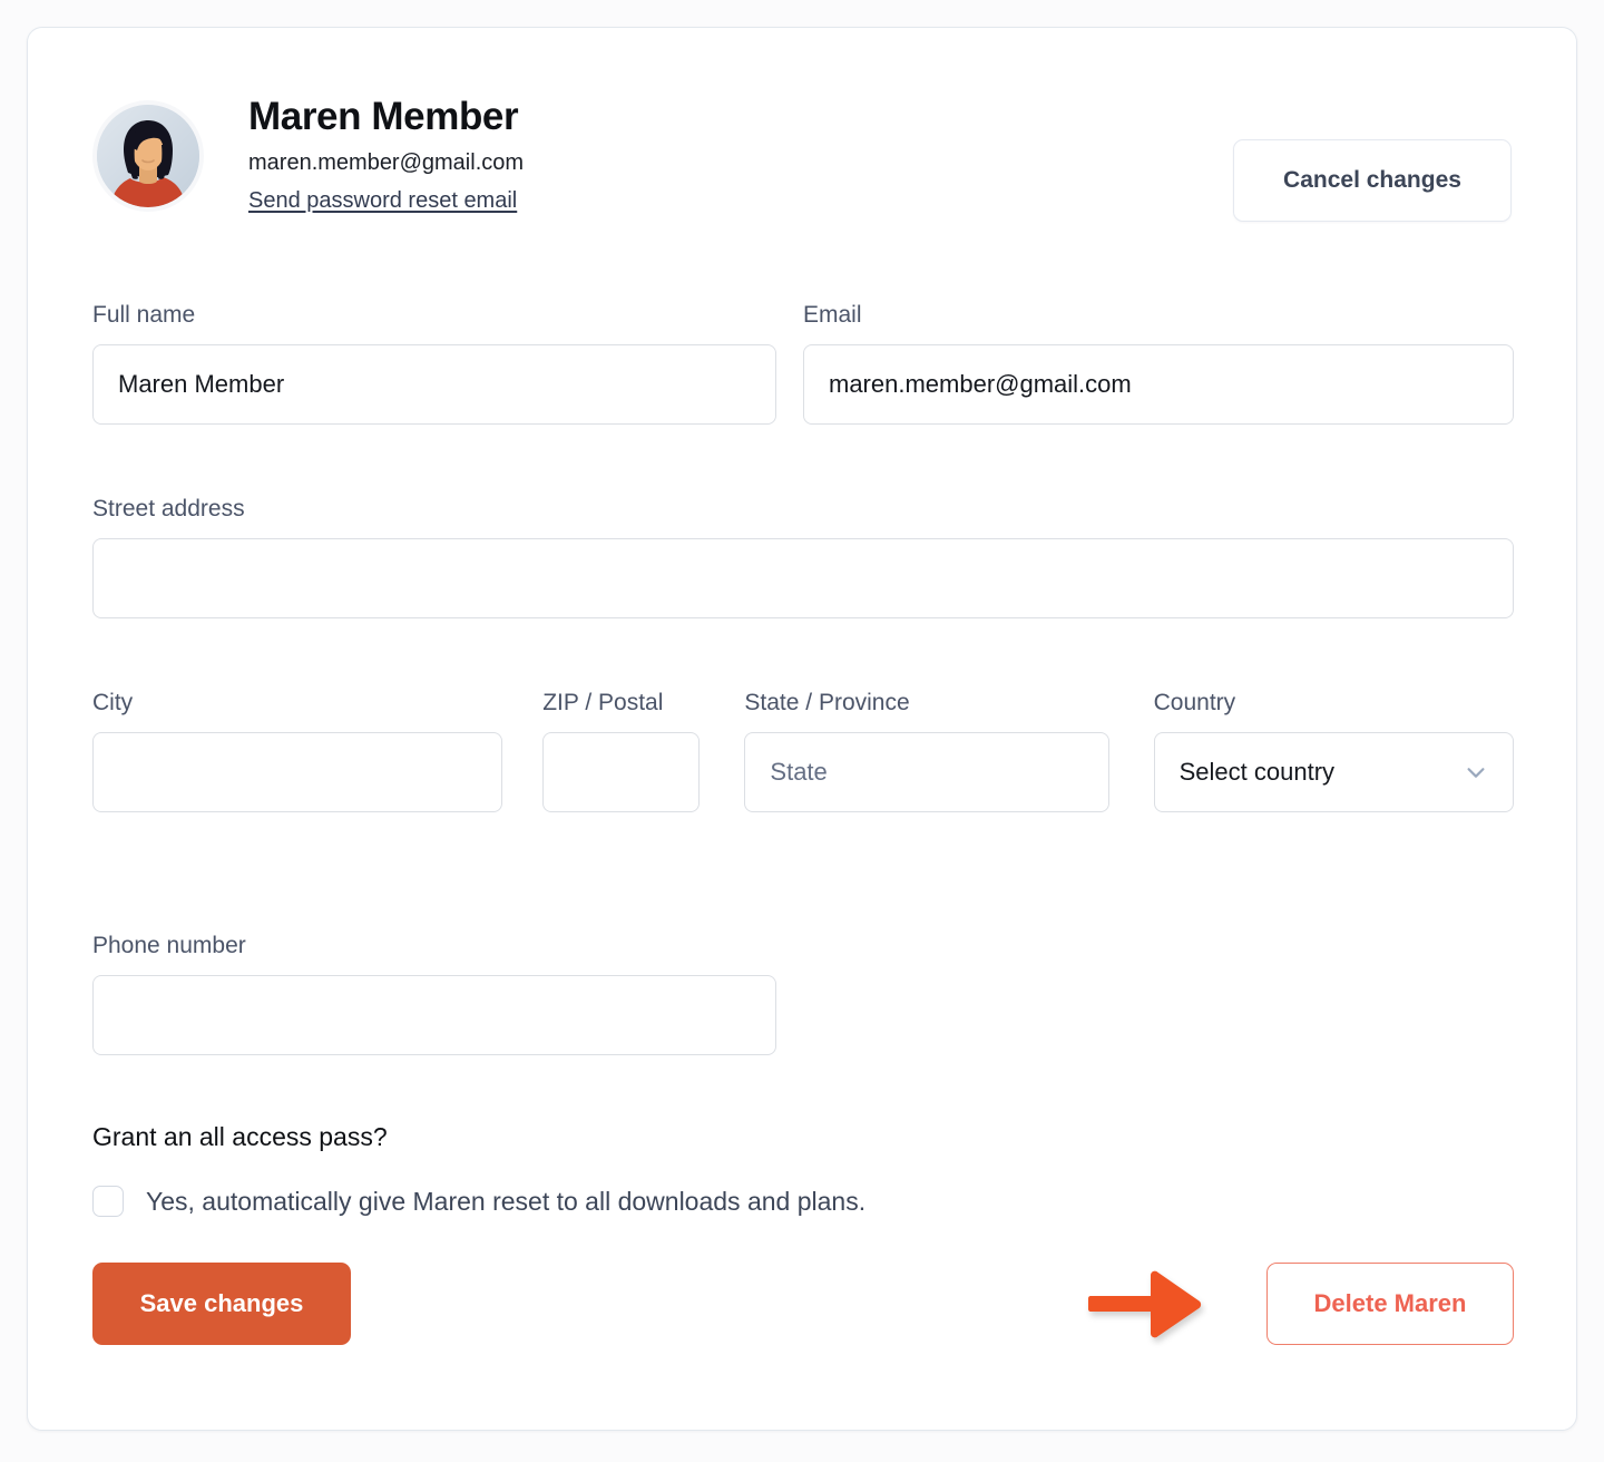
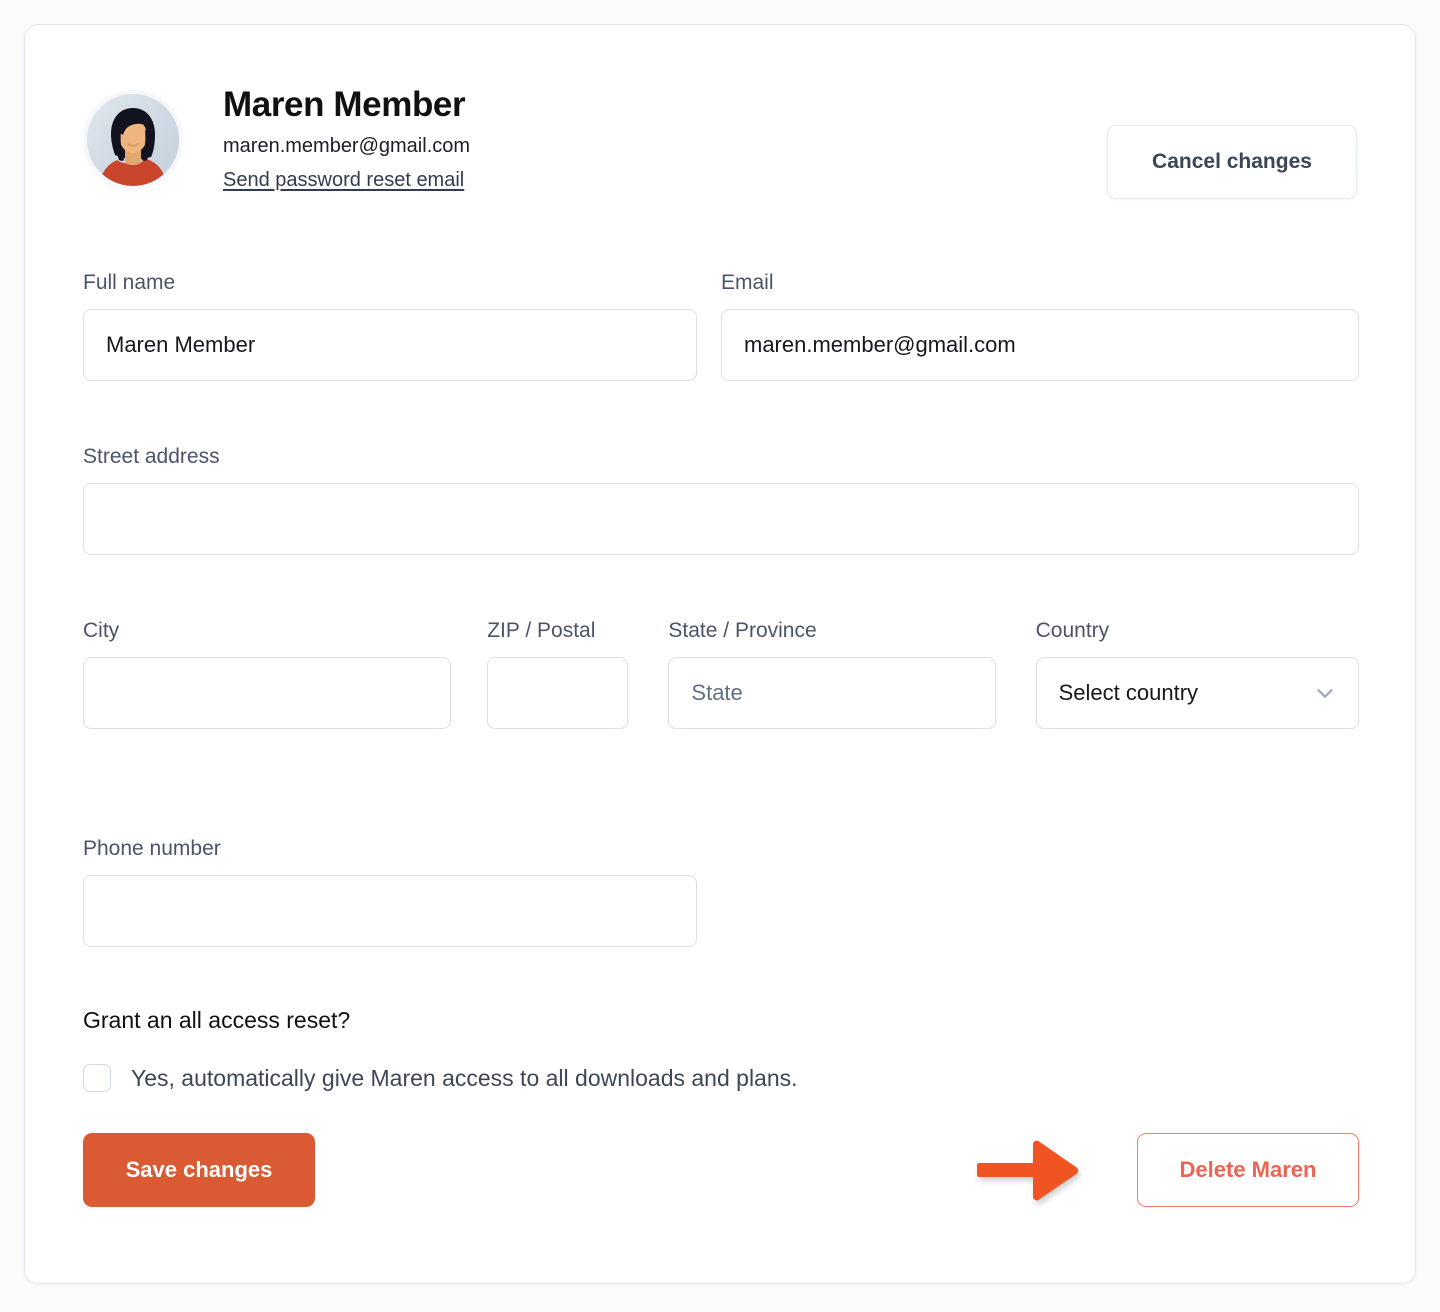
  Maren Member
  maren.member@gmail.com
  Send password reset email
  Cancel changes
  Full name
  Maren Member
  Email
  maren.member@gmail.com
  Street address
  City
  ZIP / Postal
  State / Province
  State
  Country
  Select country
  Phone number
- Grant an all access pass?
+ Grant an all access reset?
- Yes, automatically give Maren reset to all downloads and plans.
+ Yes, automatically give Maren access to all downloads and plans.
  Save changes
  Delete Maren
